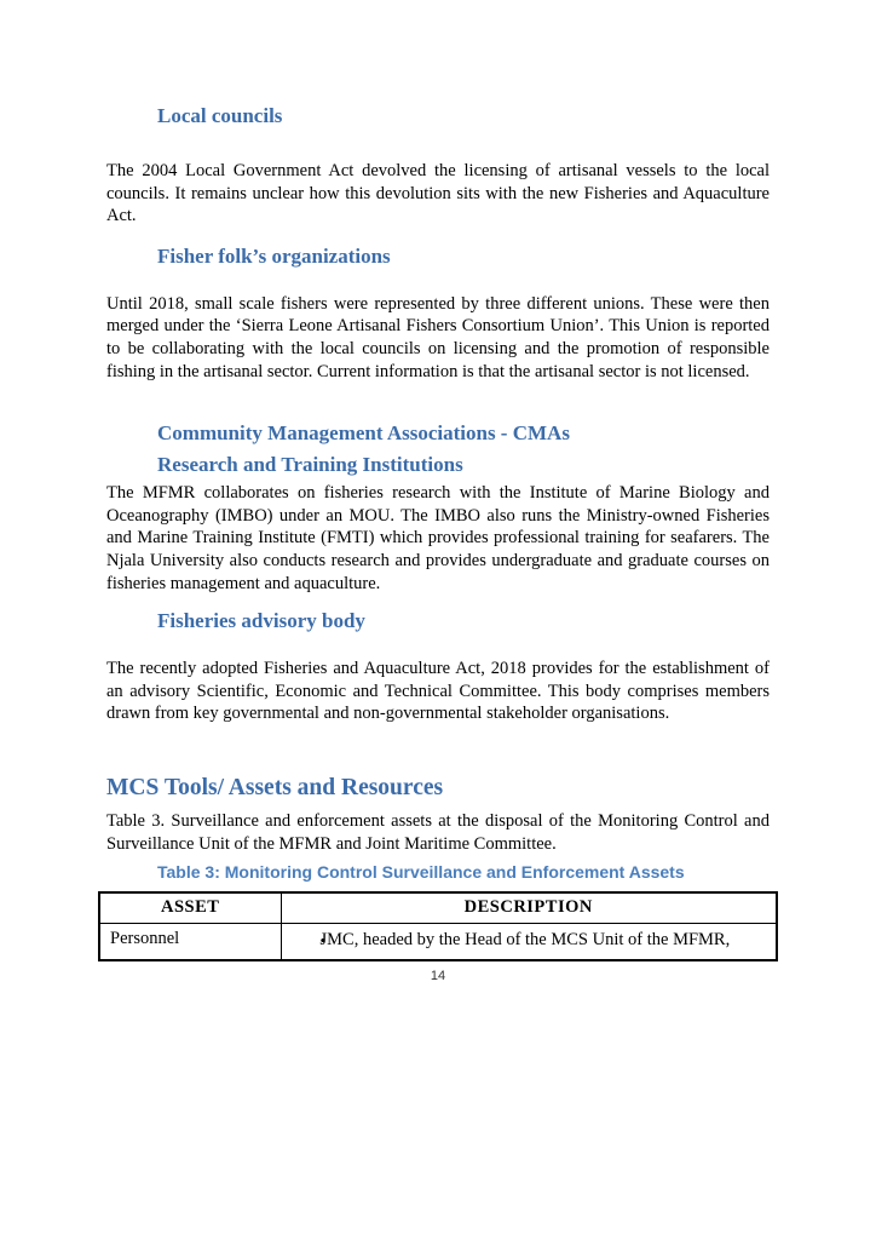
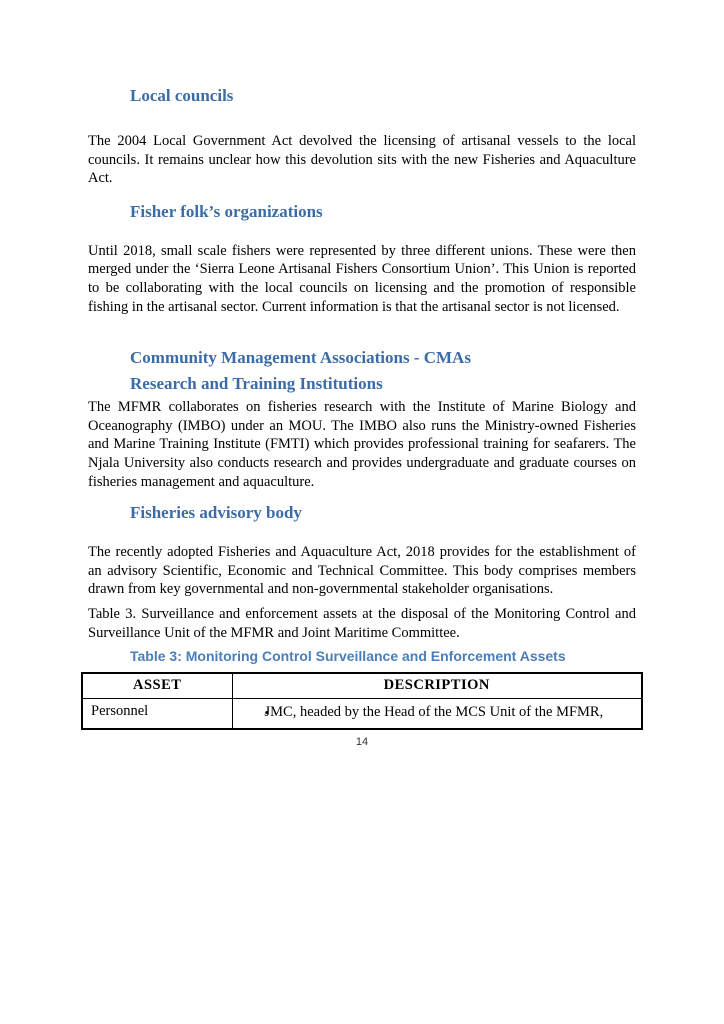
  Local councils
  The 2004 Local Government Act devolved the licensing of artisanal vessels to the local councils. It remains unclear how this devolution sits with the new Fisheries and Aquaculture Act.
  Fisher folk’s organizations
  Until 2018, small scale fishers were represented by three different unions. These were then merged under the ‘Sierra Leone Artisanal Fishers Consortium Union’. This Union is reported to be collaborating with the local councils on licensing and the promotion of responsible fishing in the artisanal sector. Current information is that the artisanal sector is not licensed.
  Community Management Associations - CMAs
  Research and Training Institutions
  The MFMR collaborates on fisheries research with the Institute of Marine Biology and Oceanography (IMBO) under an MOU. The IMBO also runs the Ministry-owned Fisheries and Marine Training Institute (FMTI) which provides professional training for seafarers. The Njala University also conducts research and provides undergraduate and graduate courses on fisheries management and aquaculture.
  Fisheries advisory body
  The recently adopted Fisheries and Aquaculture Act, 2018 provides for the establishment of an advisory Scientific, Economic and Technical Committee. This body comprises members drawn from key governmental and non-governmental stakeholder organisations.
- MCS Tools/ Assets and Resources
  Table 3. Surveillance and enforcement assets at the disposal of the Monitoring Control and Surveillance Unit of the MFMR and Joint Maritime Committee.
  Table 3: Monitoring Control Surveillance and Enforcement Assets
  ASSET	DESCRIPTION
  Personnel	• JMC, headed by the Head of the MCS Unit of the MFMR,
  14
